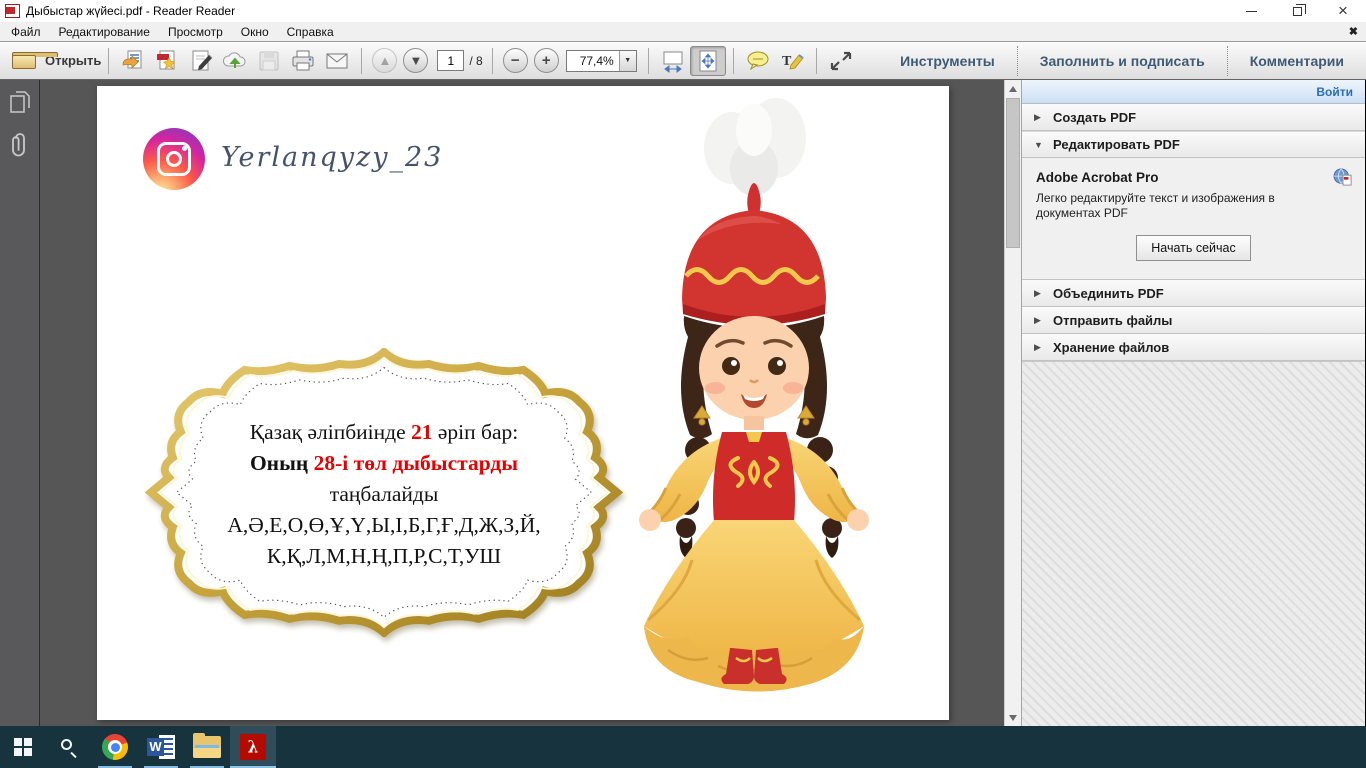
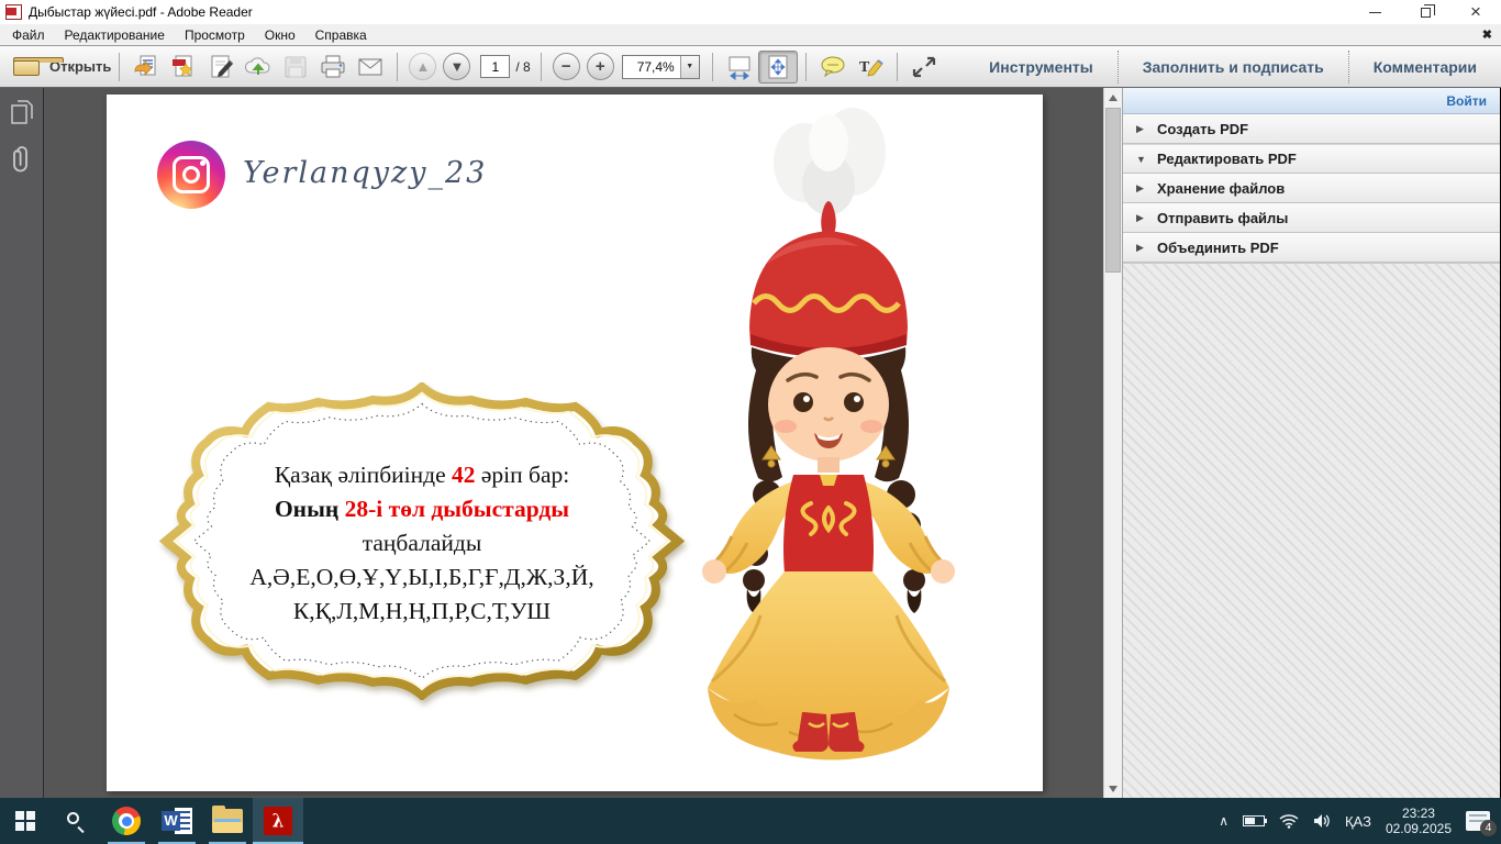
- Дыбыстар жүйесі.pdf - Reader Reader
+ Дыбыстар жүйесі.pdf - Adobe Reader
  ×
  Файл
  Редактирование
  Просмотр
  Окно
  Справка
  ✖
  Открыть
  ▲
  ▼
  1
  / 8
  −
  +
  77,4%
  T
  Инструменты
  Заполнить и подписать
  Комментарии
  Yerlanqyzy_23
- Қазақ әліпбиінде 21 әріп бар:
+ Қазақ әліпбиінде 42 әріп бар:
  Оның 28-і төл дыбыстарды
  таңбалайды
  А,Ә,Е,О,Ө,Ұ,Ү,Ы,І,Б,Г,Ғ,Д,Ж,З,Й,
  К,Қ,Л,М,Н,Ң,П,Р,С,Т,УШ
  Войти
  ▶
  Создать PDF
  ▼
  Редактировать PDF
- Adobe Acrobat Pro
- Легко редактируйте текст и изображения в документах PDF
- Начать сейчас
  ▶
- Объединить PDF
+ Хранение файлов
  ▶
  Отправить файлы
  ▶
- Хранение файлов
+ Объединить PDF
  W
  λ
+ ∧
+ ҚАЗ
+ 23:23
+ 02.09.2025
+ 4
